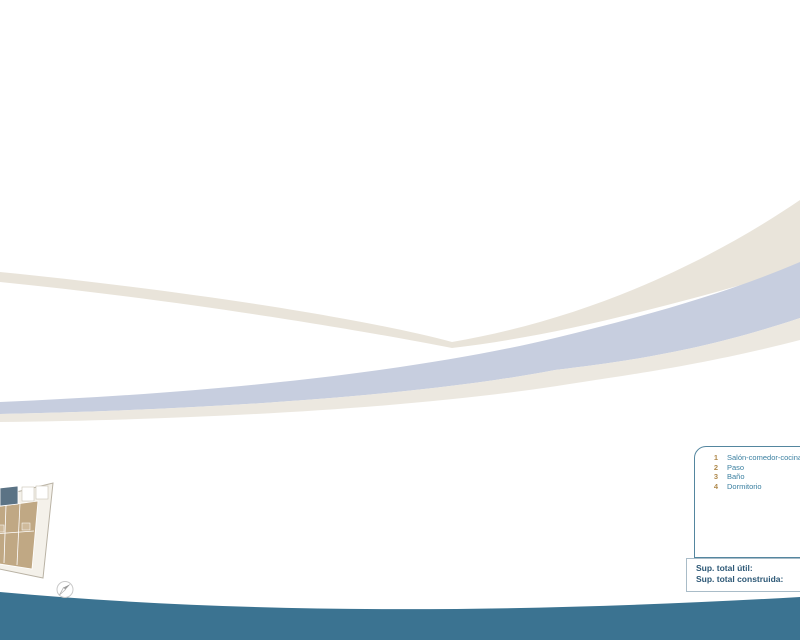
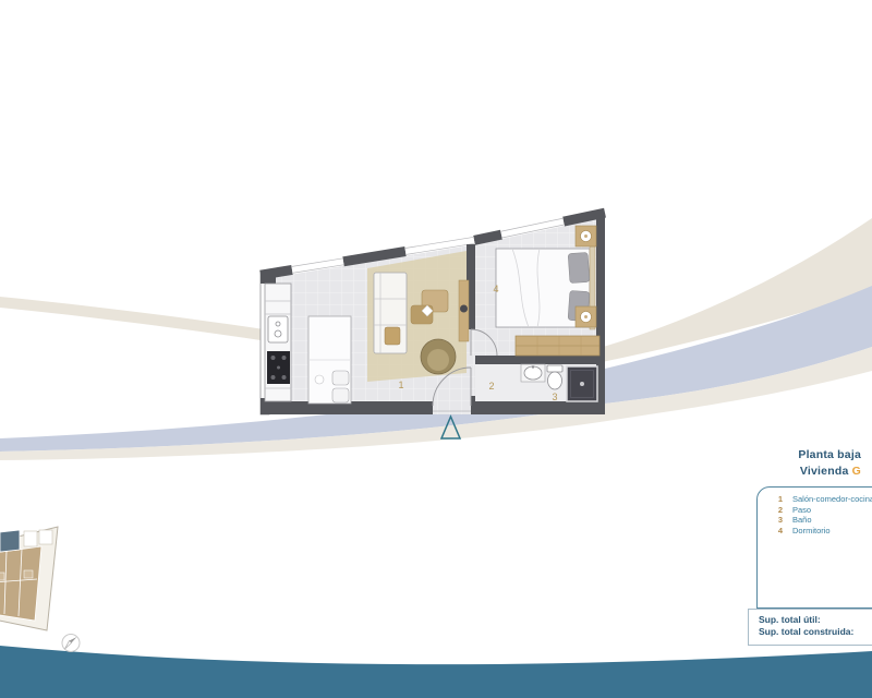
+ 1
+ 2
+ 3
+ 4
+ Planta baja
+ Vivienda G
  1 Salón-comedor-cocin
  2 Paso
  3 Baño
  4 Dormitorio
  Sup. total útil:
  Sup. total construida:
